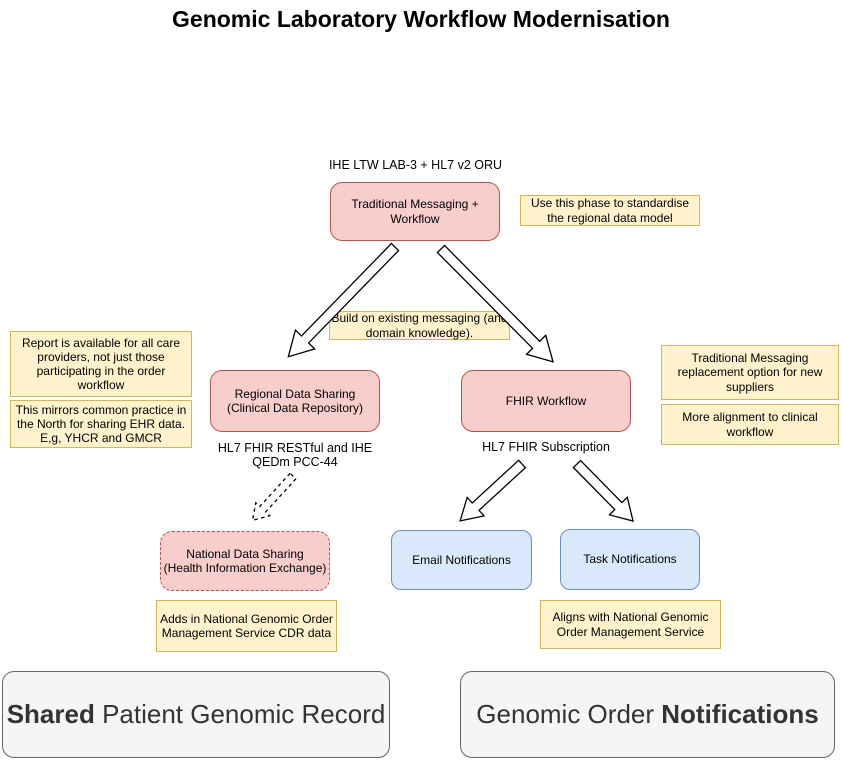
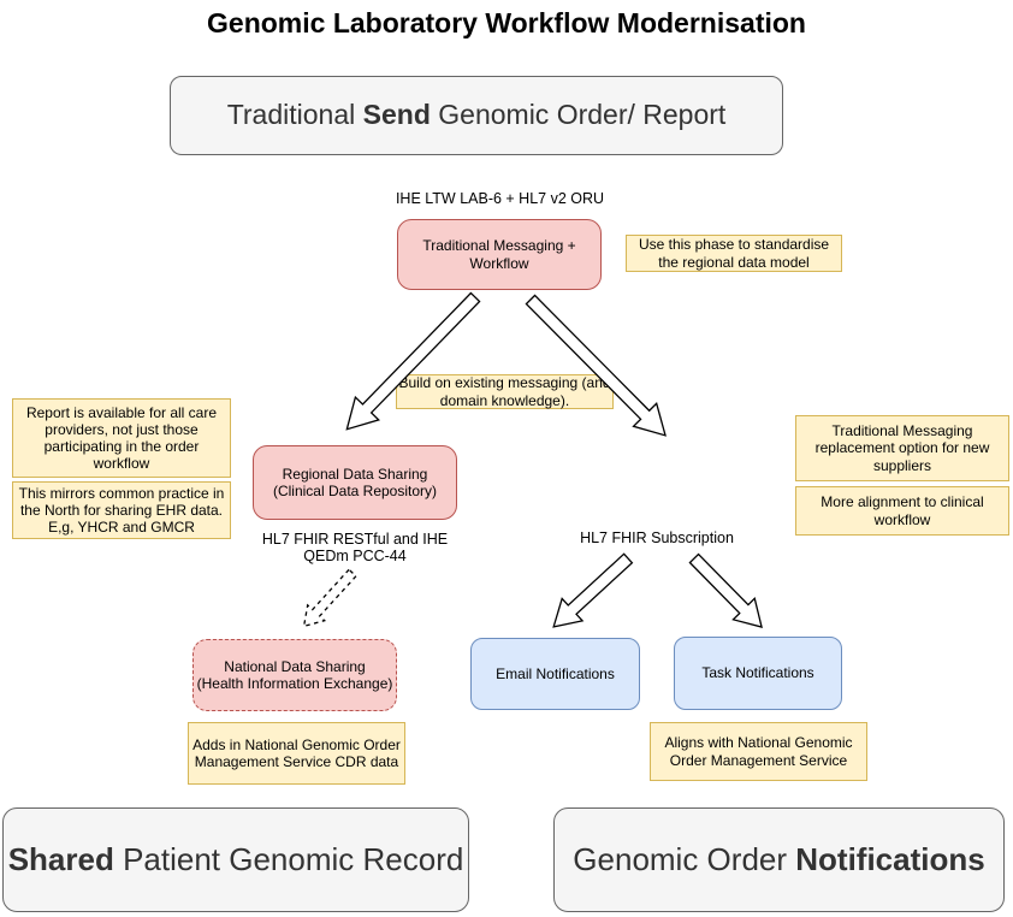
  Genomic Laboratory Workflow Modernisation
+ Traditional Send Genomic Order/ Report
- IHE LTW LAB-3 + HL7 v2 ORU
+ IHE LTW LAB-6 + HL7 v2 ORU
  Traditional Messaging +
  Workflow
  Use this phase to standardise
  the regional data model
  Report is available for all care
  providers, not just those
  participating in the order
  workflow
  This mirrors common practice in
  the North for sharing EHR data.
  E,g, YHCR and GMCR
  Build on existing messaging (an
  domain knowledge).
  Regional Data Sharing
  (Clinical Data Repository)
- FHIR Workflow
  Traditional Messaging
  replacement option for new
  suppliers
  More alignment to clinical
  workflow
  HL7 FHIR RESTful and IHE
  QEDm PCC-44
  HL7 FHIR Subscription
  National Data Sharing
  (Health Information Exchange)
  Adds in National Genomic Order
  Management Service CDR data
  Email Notifications
  Task Notifications
  Aligns with National Genomic
  Order Management Service
  Shared Patient Genomic Record
  Genomic Order Notifications
